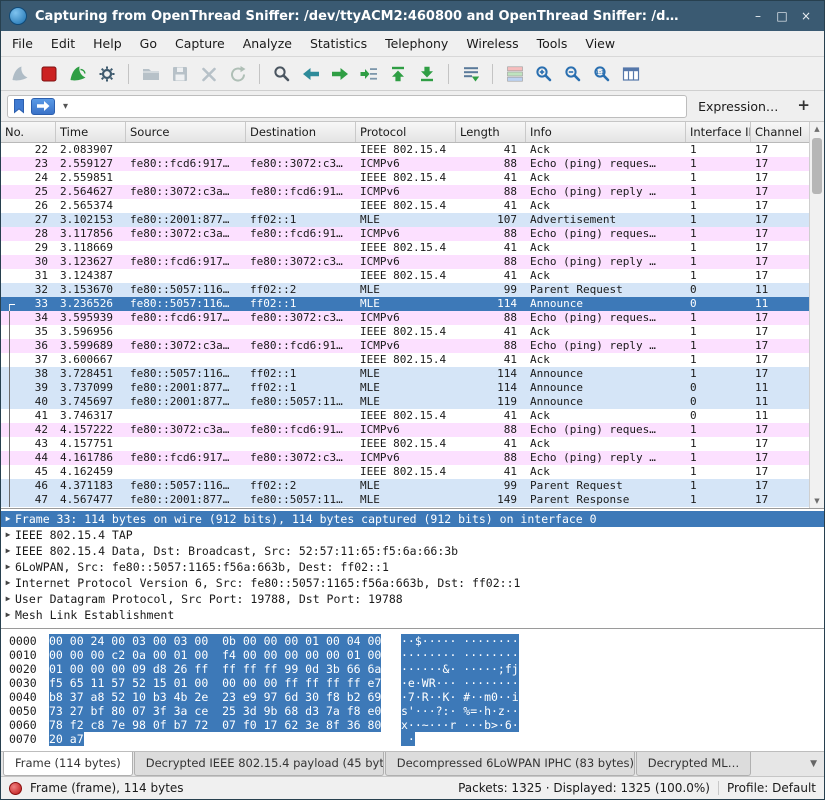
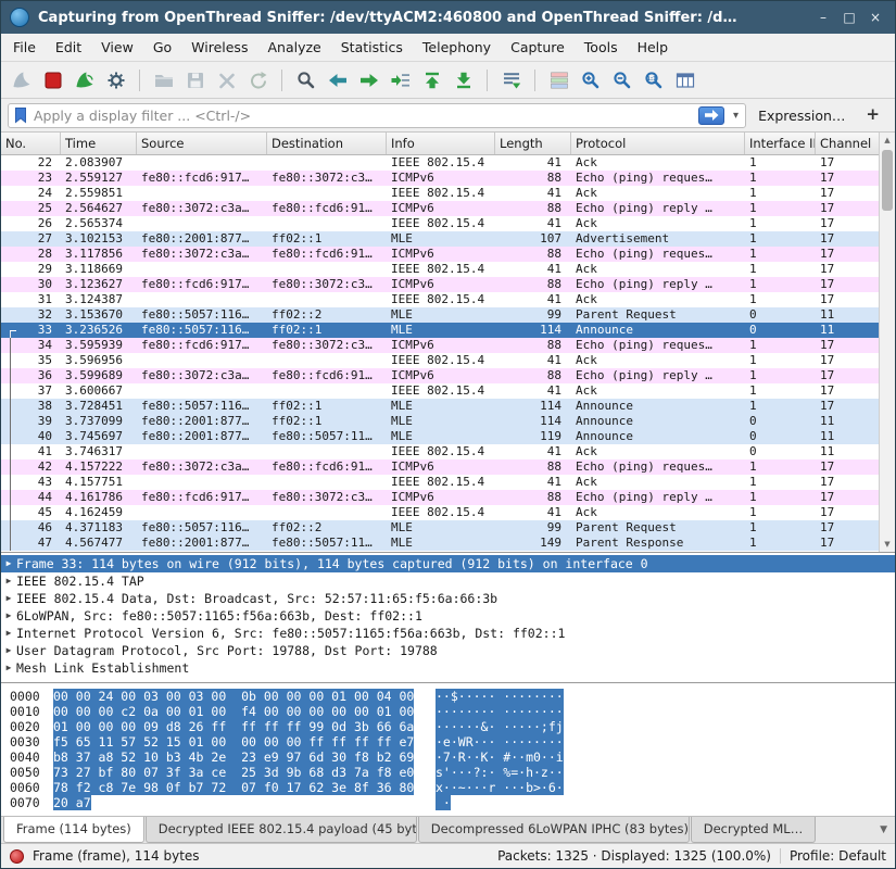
  Capturing from OpenThread Sniffer: /dev/ttyACM2:460800 and OpenThread Sniffer: /d…
  –
  □
  ×
  File
  Edit
- Help
+ View
  Go
- Capture
+ Wireless
  Analyze
  Statistics
  Telephony
- Wireless
+ Capture
  Tools
- View
+ Help
+ Apply a display filter ... <Ctrl-/>
  ▾
  Expression…
  +
  No.
  Time
  Source
  Destination
- Protocol
+ Info
  Length
- Info
+ Protocol
  Interface I
  Channel
  22
  2.083907
  IEEE 802.15.4
  41
  Ack
  1
  17
  23
  2.559127
  fe80::fcd6:917…
  fe80::3072:c3…
  ICMPv6
  88
  Echo (ping) reques…
  1
  17
  24
  2.559851
  IEEE 802.15.4
  41
  Ack
  1
  17
  25
  2.564627
  fe80::3072:c3a…
  fe80::fcd6:91…
  ICMPv6
  88
  Echo (ping) reply …
  1
  17
  26
  2.565374
  IEEE 802.15.4
  41
  Ack
  1
  17
  27
  3.102153
  fe80::2001:877…
  ff02::1
  MLE
  107
  Advertisement
  1
  17
  28
  3.117856
  fe80::3072:c3a…
  fe80::fcd6:91…
  ICMPv6
  88
  Echo (ping) reques…
  1
  17
  29
  3.118669
  IEEE 802.15.4
  41
  Ack
  1
  17
  30
  3.123627
  fe80::fcd6:917…
  fe80::3072:c3…
  ICMPv6
  88
  Echo (ping) reply …
  1
  17
  31
  3.124387
  IEEE 802.15.4
  41
  Ack
  1
  17
  32
  3.153670
  fe80::5057:116…
  ff02::2
  MLE
  99
  Parent Request
  0
  11
  33
  3.236526
  fe80::5057:116…
  ff02::1
  MLE
  114
  Announce
  0
  11
  34
  3.595939
  fe80::fcd6:917…
  fe80::3072:c3…
  ICMPv6
  88
  Echo (ping) reques…
  1
  17
  35
  3.596956
  IEEE 802.15.4
  41
  Ack
  1
  17
  36
  3.599689
  fe80::3072:c3a…
  fe80::fcd6:91…
  ICMPv6
  88
  Echo (ping) reply …
  1
  17
  37
  3.600667
  IEEE 802.15.4
  41
  Ack
  1
  17
  38
  3.728451
  fe80::5057:116…
  ff02::1
  MLE
  114
  Announce
  1
  17
  39
  3.737099
  fe80::2001:877…
  ff02::1
  MLE
  114
  Announce
  0
  11
  40
  3.745697
  fe80::2001:877…
  fe80::5057:11…
  MLE
  119
  Announce
  0
  11
  41
  3.746317
  IEEE 802.15.4
  41
  Ack
  0
  11
  42
  4.157222
  fe80::3072:c3a…
  fe80::fcd6:91…
  ICMPv6
  88
  Echo (ping) reques…
  1
  17
  43
  4.157751
  IEEE 802.15.4
  41
  Ack
  1
  17
  44
  4.161786
  fe80::fcd6:917…
  fe80::3072:c3…
  ICMPv6
  88
  Echo (ping) reply …
  1
  17
  45
  4.162459
  IEEE 802.15.4
  41
  Ack
  1
  17
  46
  4.371183
  fe80::5057:116…
  ff02::2
  MLE
  99
  Parent Request
  1
  17
  47
  4.567477
  fe80::2001:877…
  fe80::5057:11…
  MLE
  149
  Parent Response
  1
  17
  ▲
  ▼
  ▶
  Frame 33: 114 bytes on wire (912 bits), 114 bytes captured (912 bits) on interface 0
  ▶
  IEEE 802.15.4 TAP
  ▶
  IEEE 802.15.4 Data, Dst: Broadcast, Src: 52:57:11:65:f5:6a:66:3b
  ▶
  6LoWPAN, Src: fe80::5057:1165:f56a:663b, Dest: ff02::1
  ▶
  Internet Protocol Version 6, Src: fe80::5057:1165:f56a:663b, Dst: ff02::1
  ▶
  User Datagram Protocol, Src Port: 19788, Dst Port: 19788
  ▶
  Mesh Link Establishment
  0000
  00 00 24 00 03 00 03 00 0b 00 00 00 01 00 04 00
  ··$····· ········
  0010
  00 00 00 c2 0a 00 01 00 f4 00 00 00 00 00 01 00
  ········ ········
  0020
  01 00 00 00 09 d8 26 ff ff ff ff 99 0d 3b 66 6a
  ······&· ·····;fj
  0030
  f5 65 11 57 52 15 01 00 00 00 00 ff ff ff ff e7
  ·e·WR··· ········
  0040
  b8 37 a8 52 10 b3 4b 2e 23 e9 97 6d 30 f8 b2 69
  ·7·R··K· #··m0··i
  0050
  73 27 bf 80 07 3f 3a ce 25 3d 9b 68 d3 7a f8 e0
  s'···?:· %=·h·z··
  0060
  78 f2 c8 7e 98 0f b7 72 07 f0 17 62 3e 8f 36 80
  x··~···r ···b>·6·
  0070
  20 a7
  ·
  Frame (114 bytes)
  Decrypted IEEE 802.15.4 payload (45 byt
  Decompressed 6LoWPAN IPHC (83 bytes)
  Decrypted ML…
  ▼
  Frame (frame), 114 bytes
  Packets: 1325 · Displayed: 1325 (100.0%)
  Profile: Default
